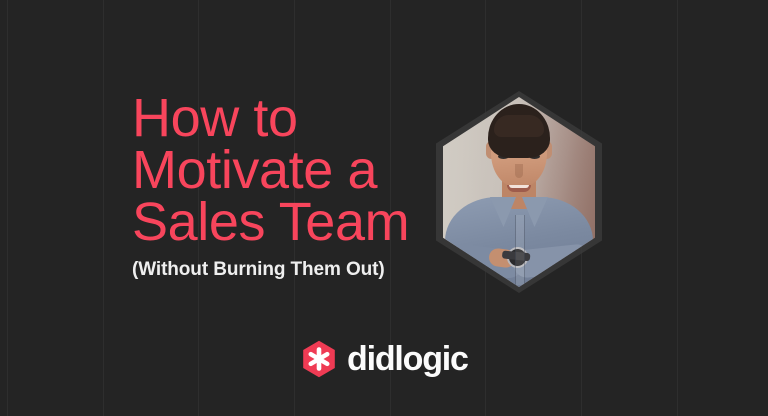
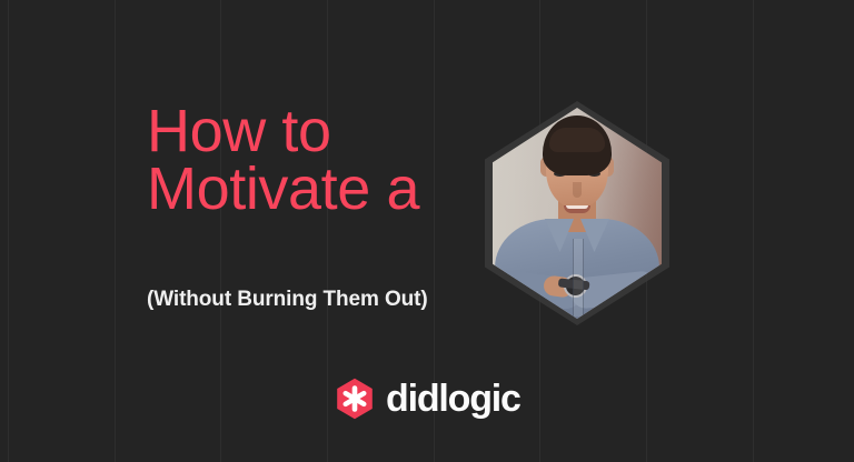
  How to
  Motivate a
- Sales Team
  (Without Burning Them Out)
  didlogic
